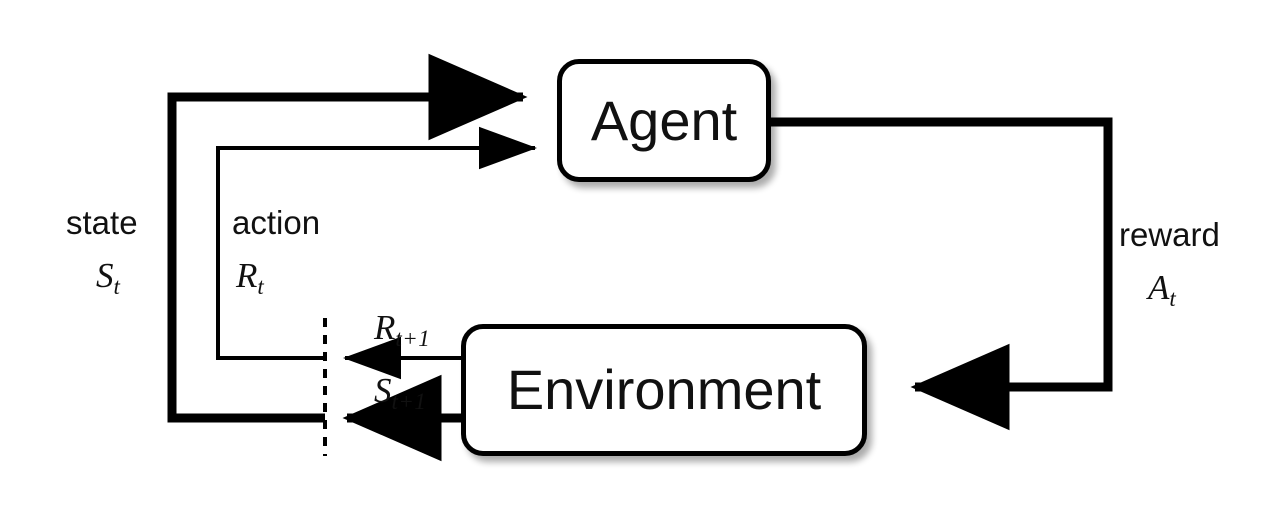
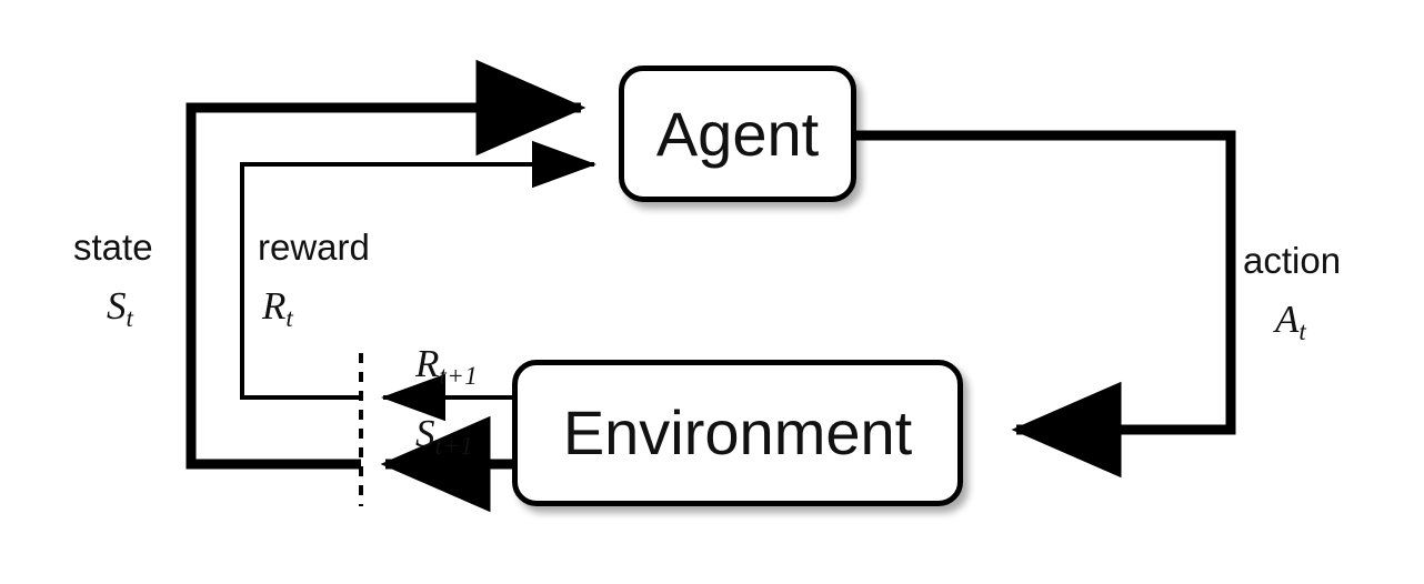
  Agent
  Environment
  state
  St
- action
+ reward
  Rt
- reward
+ action
  At
  Rt+1
  St+1
